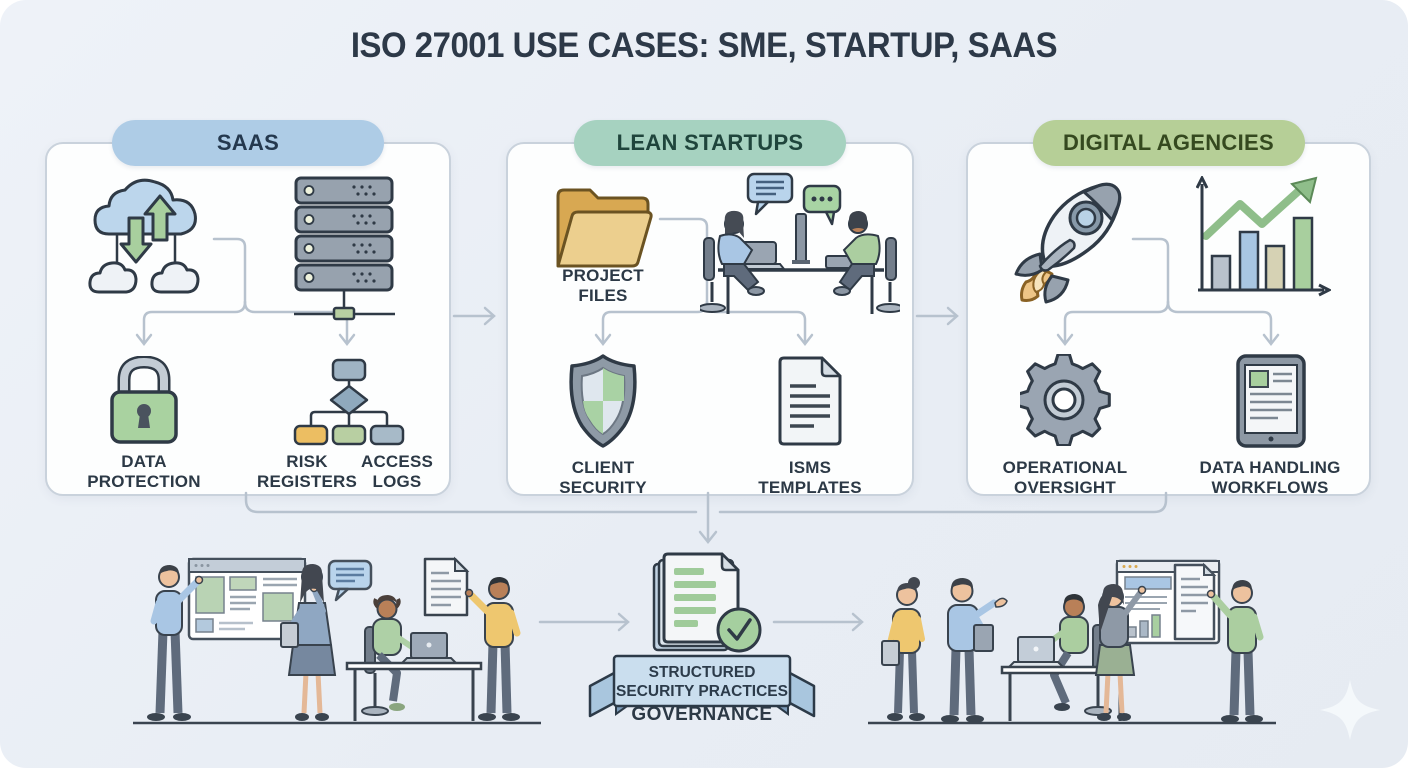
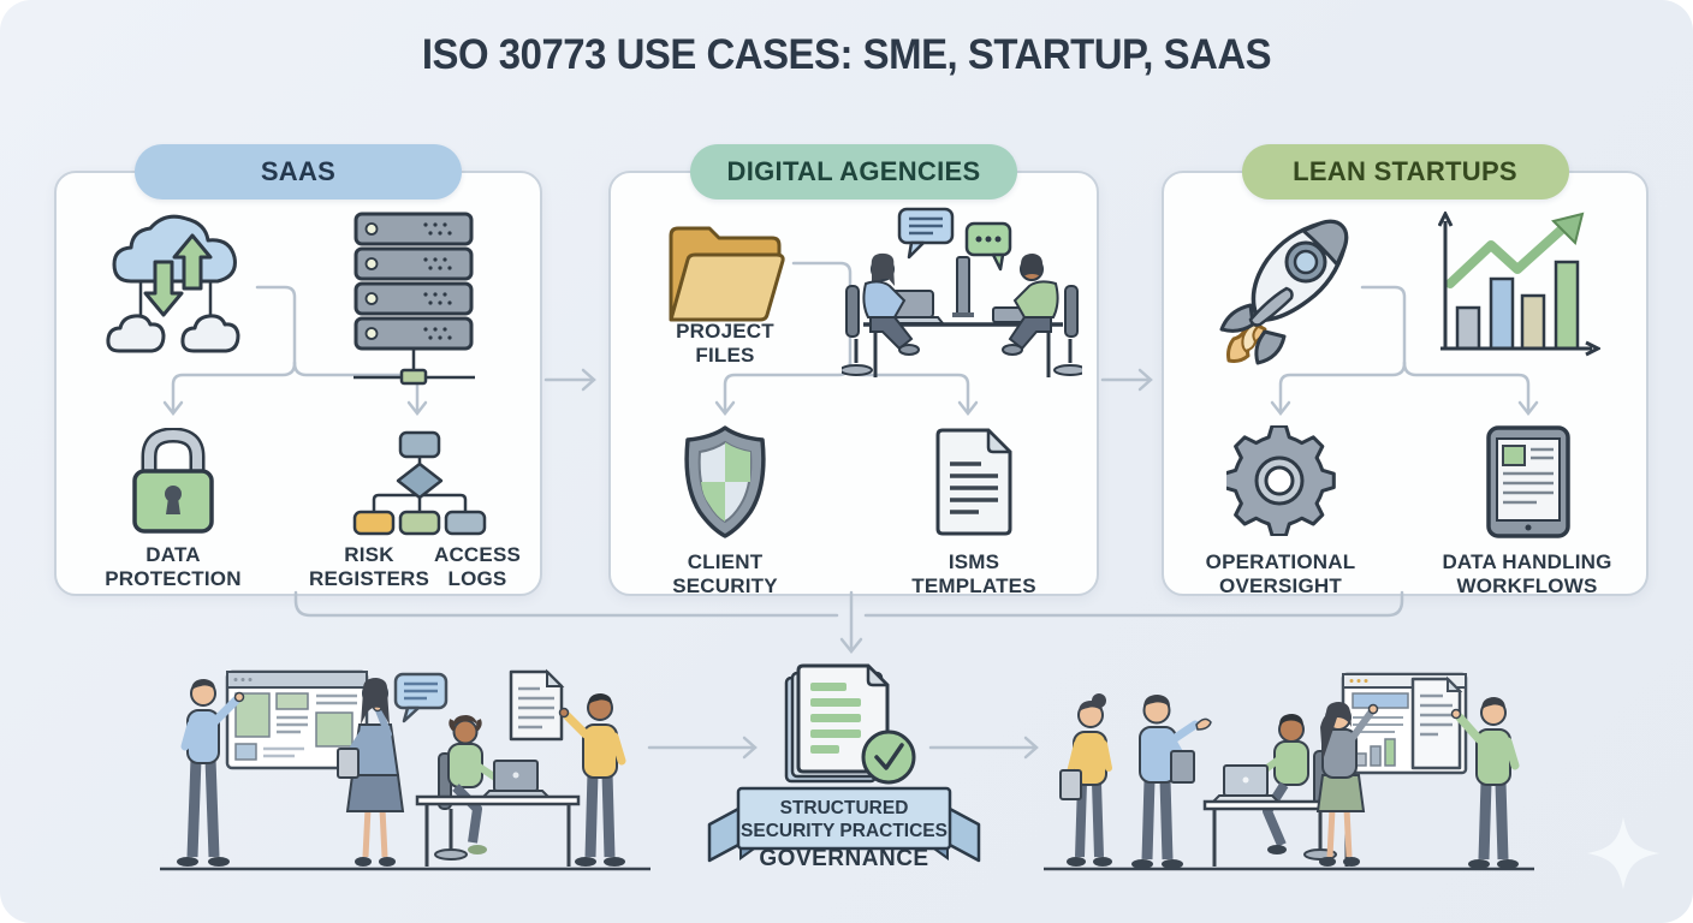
- ISO 27001 USE CASES: SME, STARTUP, SAAS
+ ISO 30773 USE CASES: SME, STARTUP, SAAS
  SAAS
  DATA
  PROTECTION
  RISK
  REGISTERS
  ACCESS
  LOGS
- LEAN STARTUPS
+ DIGITAL AGENCIES
  PROJECT
  FILES
  CLIENT
  SECURITY
  ISMS
  TEMPLATES
- DIGITAL AGENCIES
+ LEAN STARTUPS
  OPERATIONAL
  OVERSIGHT
  DATA HANDLING
  WORKFLOWS
  STRUCTURED
  SECURITY PRACTICES
  GOVERNANCE
